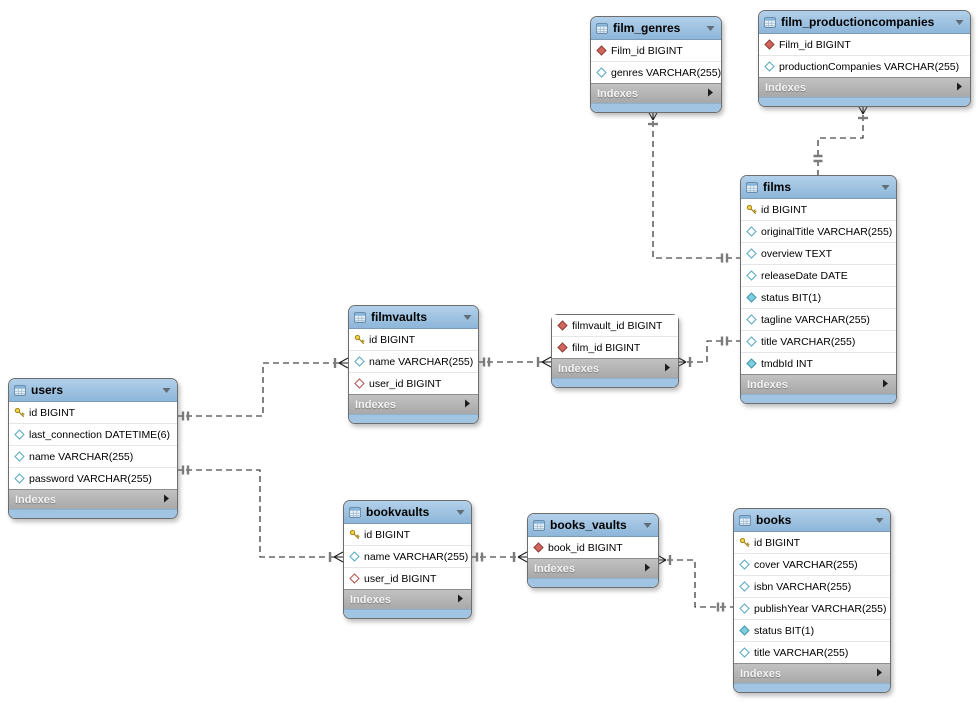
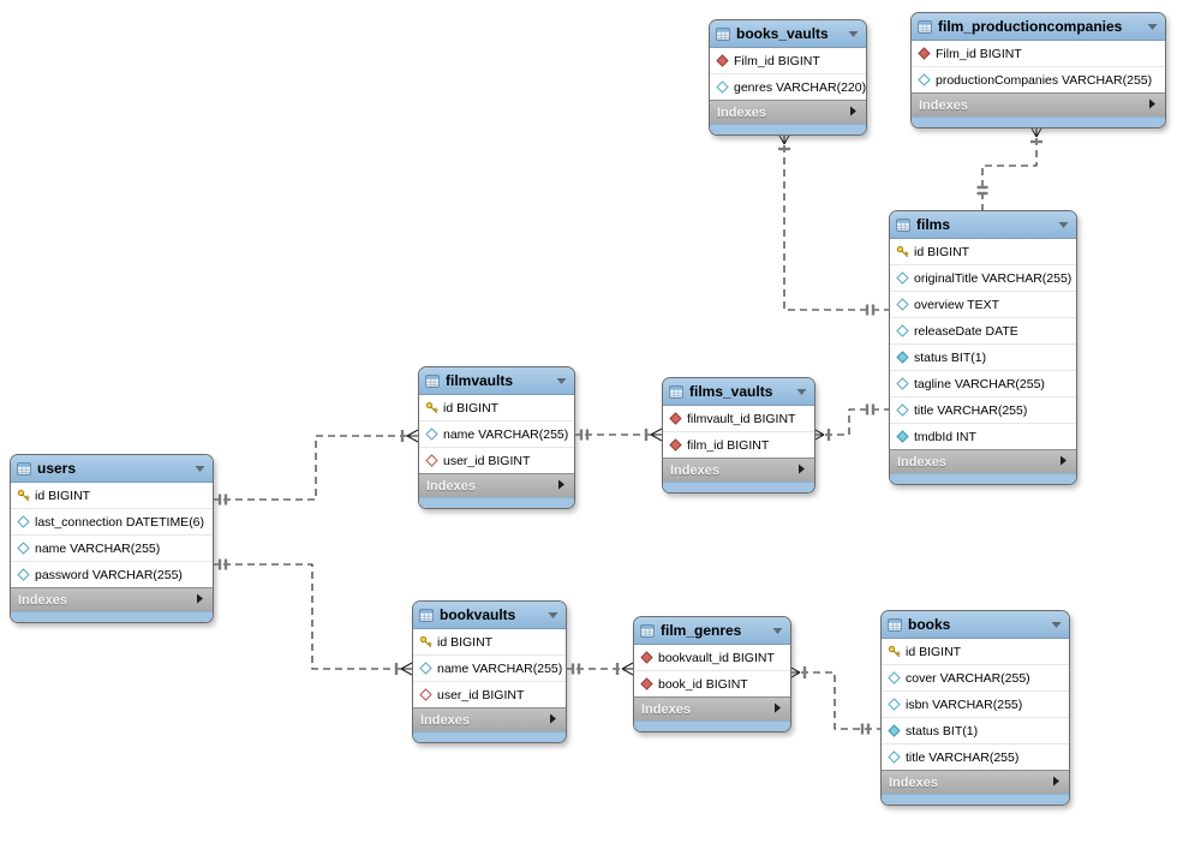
- film_genres
+ books_vaults
  Film_id BIGINT
- genres VARCHAR(255)
+ genres VARCHAR(220)
  Indexes
  film_productioncompanies
  Film_id BIGINT
  productionCompanies VARCHAR(255)
  Indexes
  films
  id BIGINT
  originalTitle VARCHAR(255)
  overview TEXT
  releaseDate DATE
  status BIT(1)
  tagline VARCHAR(255)
  title VARCHAR(255)
  tmdbId INT
  Indexes
  users
  id BIGINT
  last_connection DATETIME(6)
  name VARCHAR(255)
  password VARCHAR(255)
  Indexes
  filmvaults
  id BIGINT
  name VARCHAR(255)
  user_id BIGINT
  Indexes
+ films_vaults
  filmvault_id BIGINT
  film_id BIGINT
  Indexes
  bookvaults
  id BIGINT
  name VARCHAR(255)
  user_id BIGINT
  Indexes
- books_vaults
+ film_genres
+ bookvault_id BIGINT
  book_id BIGINT
  Indexes
  books
  id BIGINT
  cover VARCHAR(255)
  isbn VARCHAR(255)
- publishYear VARCHAR(255)
  status BIT(1)
  title VARCHAR(255)
  Indexes
